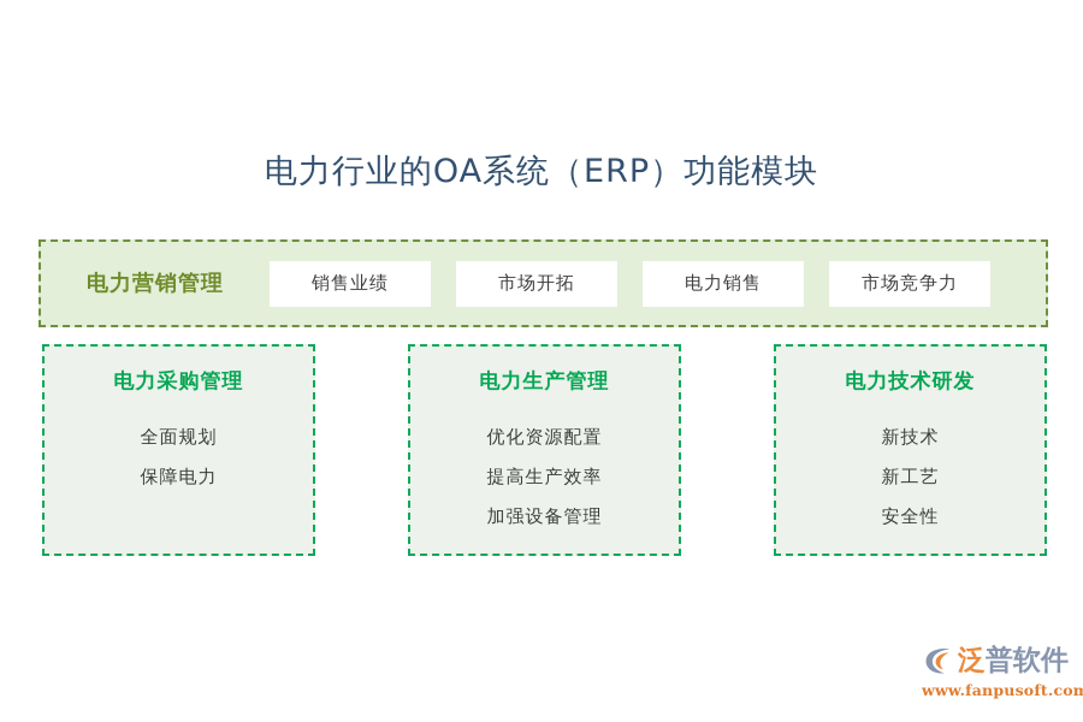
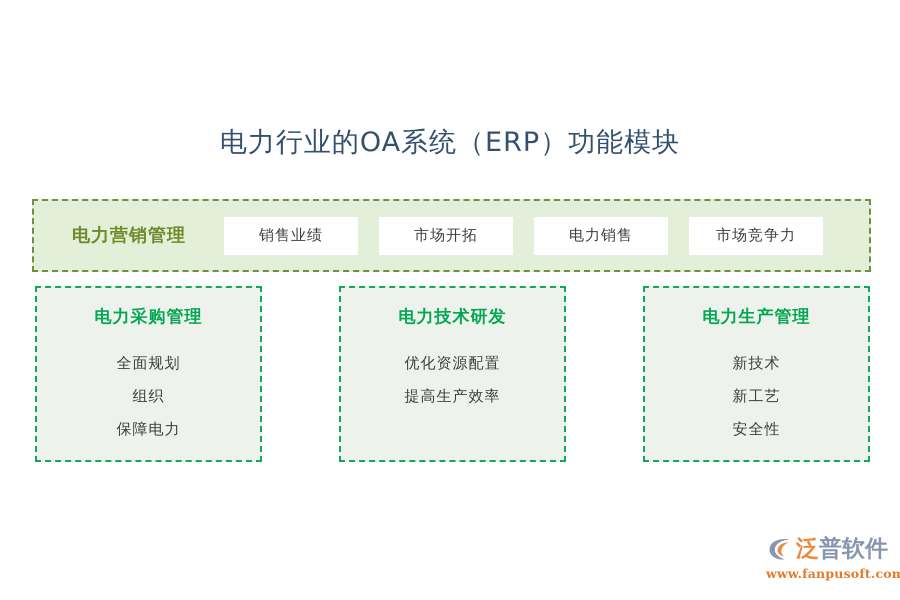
  电力行业的OA系统（ERP）功能模块
  电力营销管理
  销售业绩
  市场开拓
  电力销售
  市场竞争力
  电力采购管理
  全面规划
+ 组织
  保障电力
- 电力生产管理
+ 电力技术研发
  优化资源配置
  提高生产效率
- 加强设备管理
- 电力技术研发
+ 电力生产管理
  新技术
  新工艺
  安全性
  泛普软件
  www.fanpusoft.com
